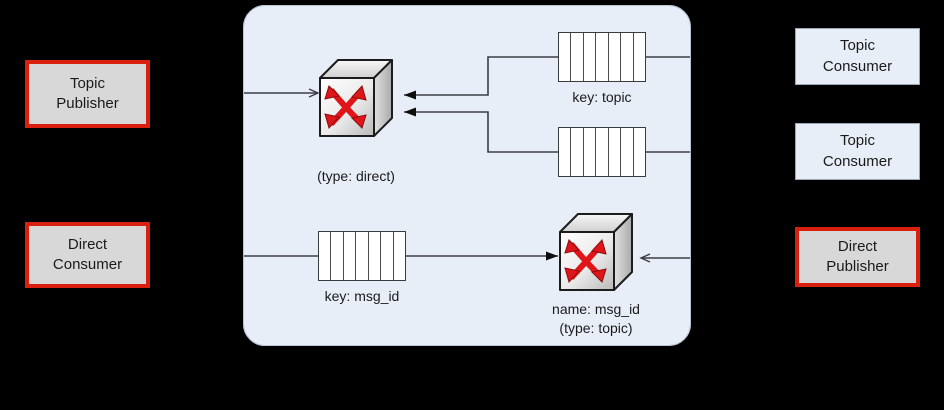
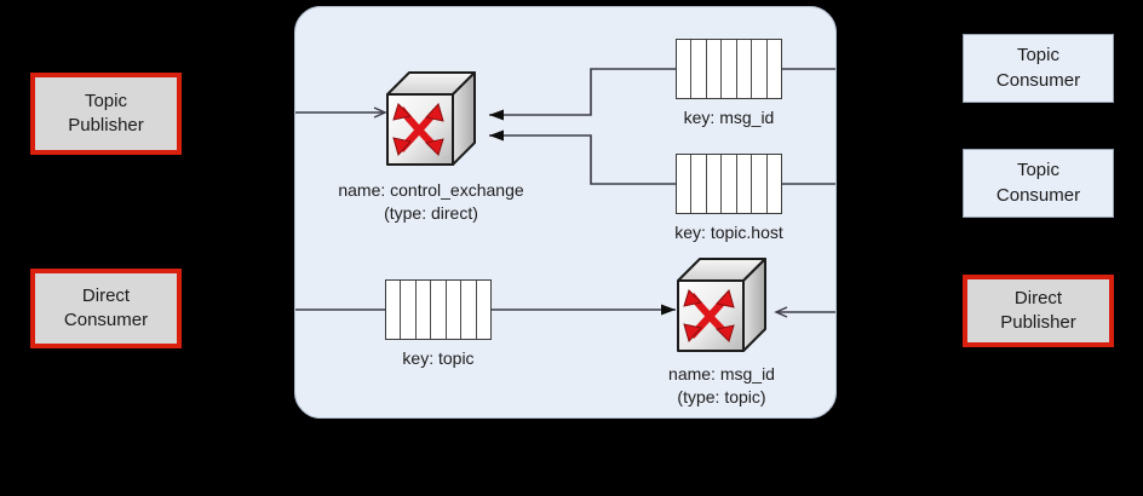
  Topic
  Publisher
  Direct
  Consumer
  Topic
  Consumer
  Topic
  Consumer
  Direct
  Publisher
+ name: control_exchange
  (type: direct)
  name: msg_id
  (type: topic)
- key: topic
+ key: msg_id
+ key: topic.host
- key: msg_id
+ key: topic
